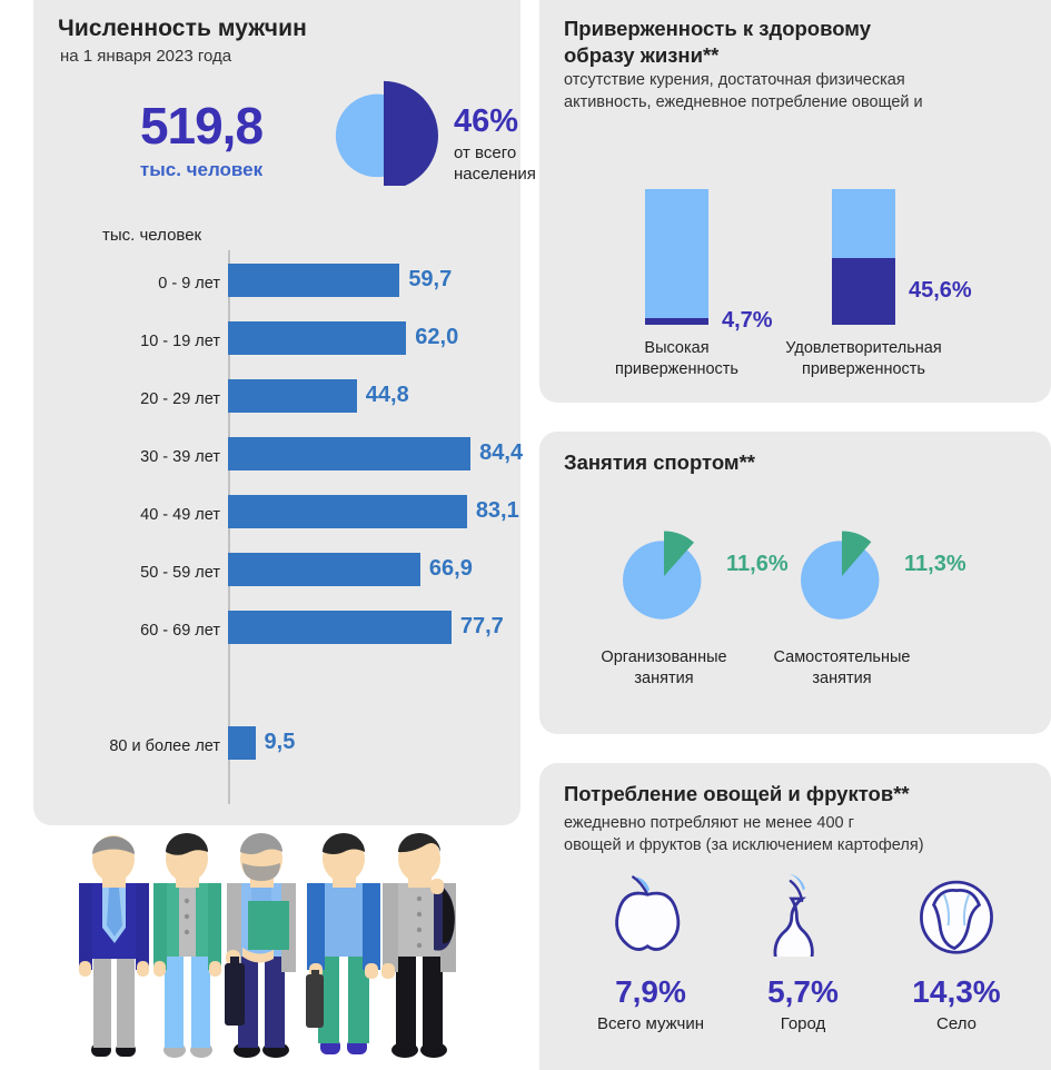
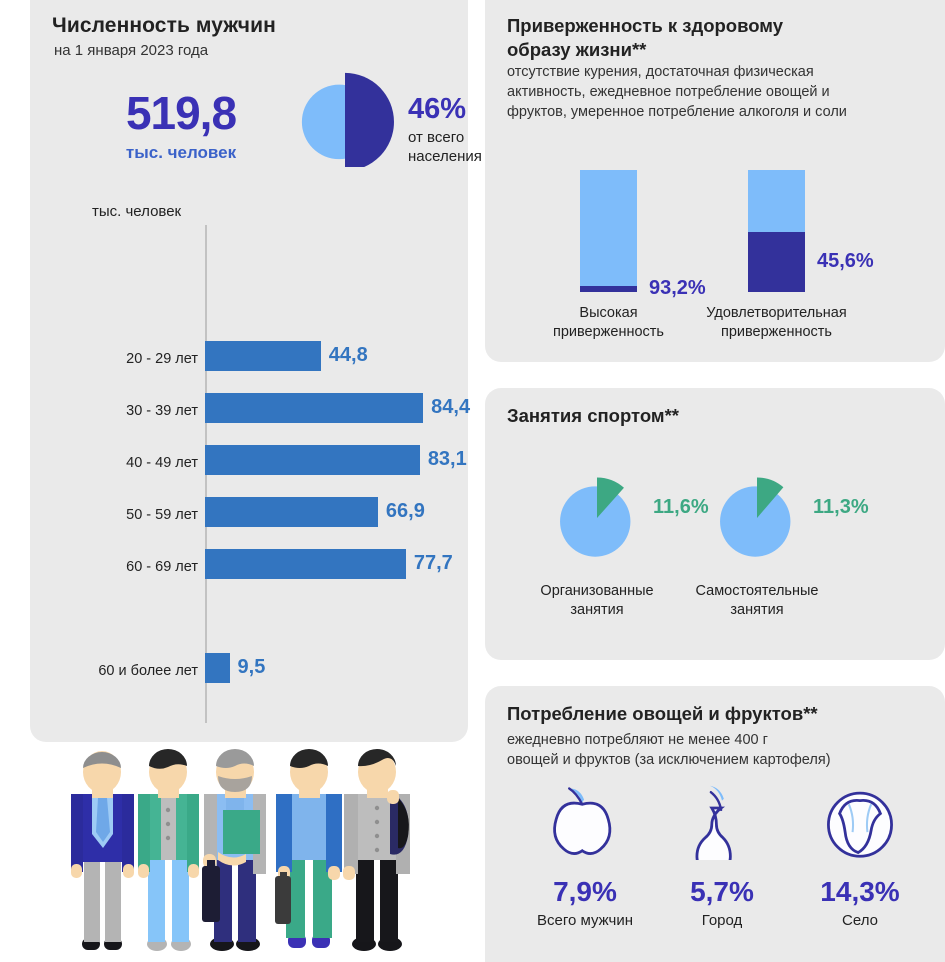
  Численность мужчин
  на 1 января 2023 года
  519,8
  тыс. человек
  46%
  от всего
  населения
  тыс. человек
- 0 - 9 лет
- 59,7
- 10 - 19 лет
- 62,0
  20 - 29 лет
  44,8
  30 - 39 лет
  84,4
  40 - 49 лет
  83,1
  50 - 59 лет
  66,9
  60 - 69 лет
  77,7
- 80 и более лет
+ 60 и более лет
  9,5
  Приверженность к здоровому
  образу жизни**
  отсутствие курения, достаточная физическая
  активность, ежедневное потребление овощей и
+ фруктов, умеренное потребление алкоголя и соли
- 4,7%
+ 93,2%
  Высокая
  приверженность
  45,6%
  Удовлетворительная
  приверженность
  Занятия спортом**
  11,6%
  Организованные
  занятия
  11,3%
  Самостоятельные
  занятия
  Потребление овощей и фруктов**
  ежедневно потребляют не менее 400 г
  овощей и фруктов (за исключением картофеля)
  7,9%
  Всего мужчин
  5,7%
  Город
  14,3%
  Село
